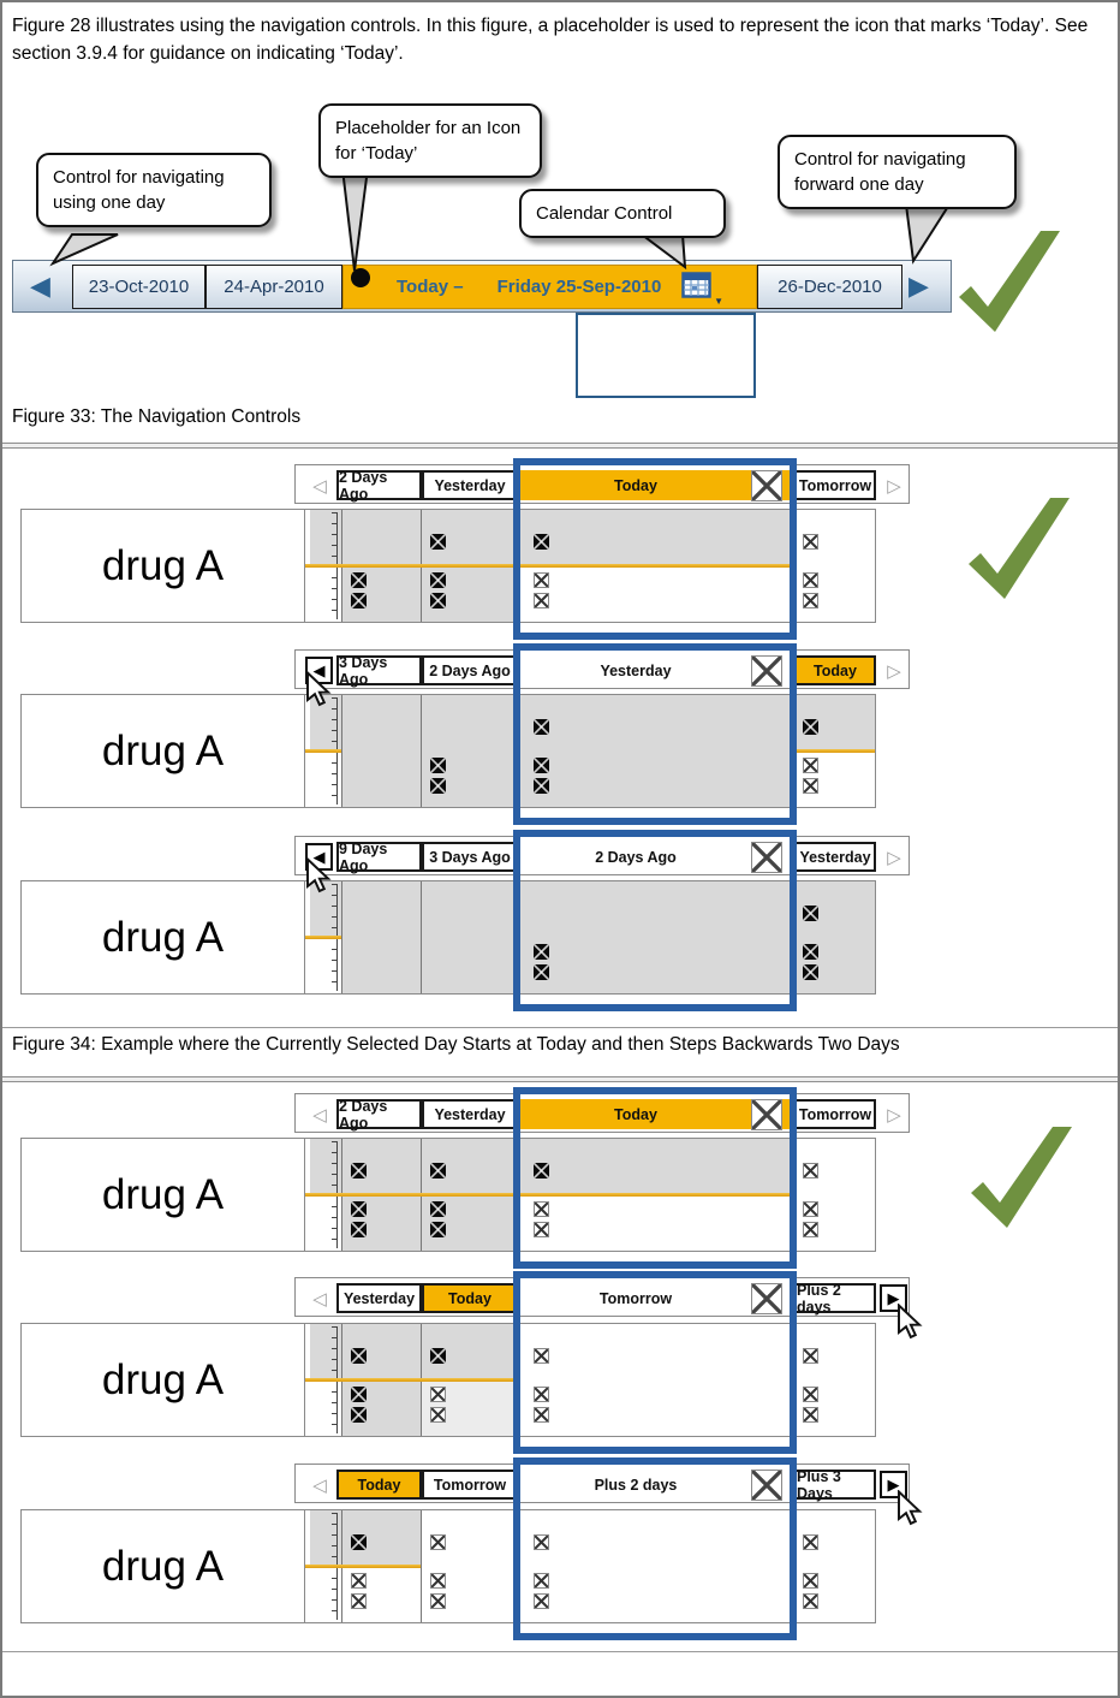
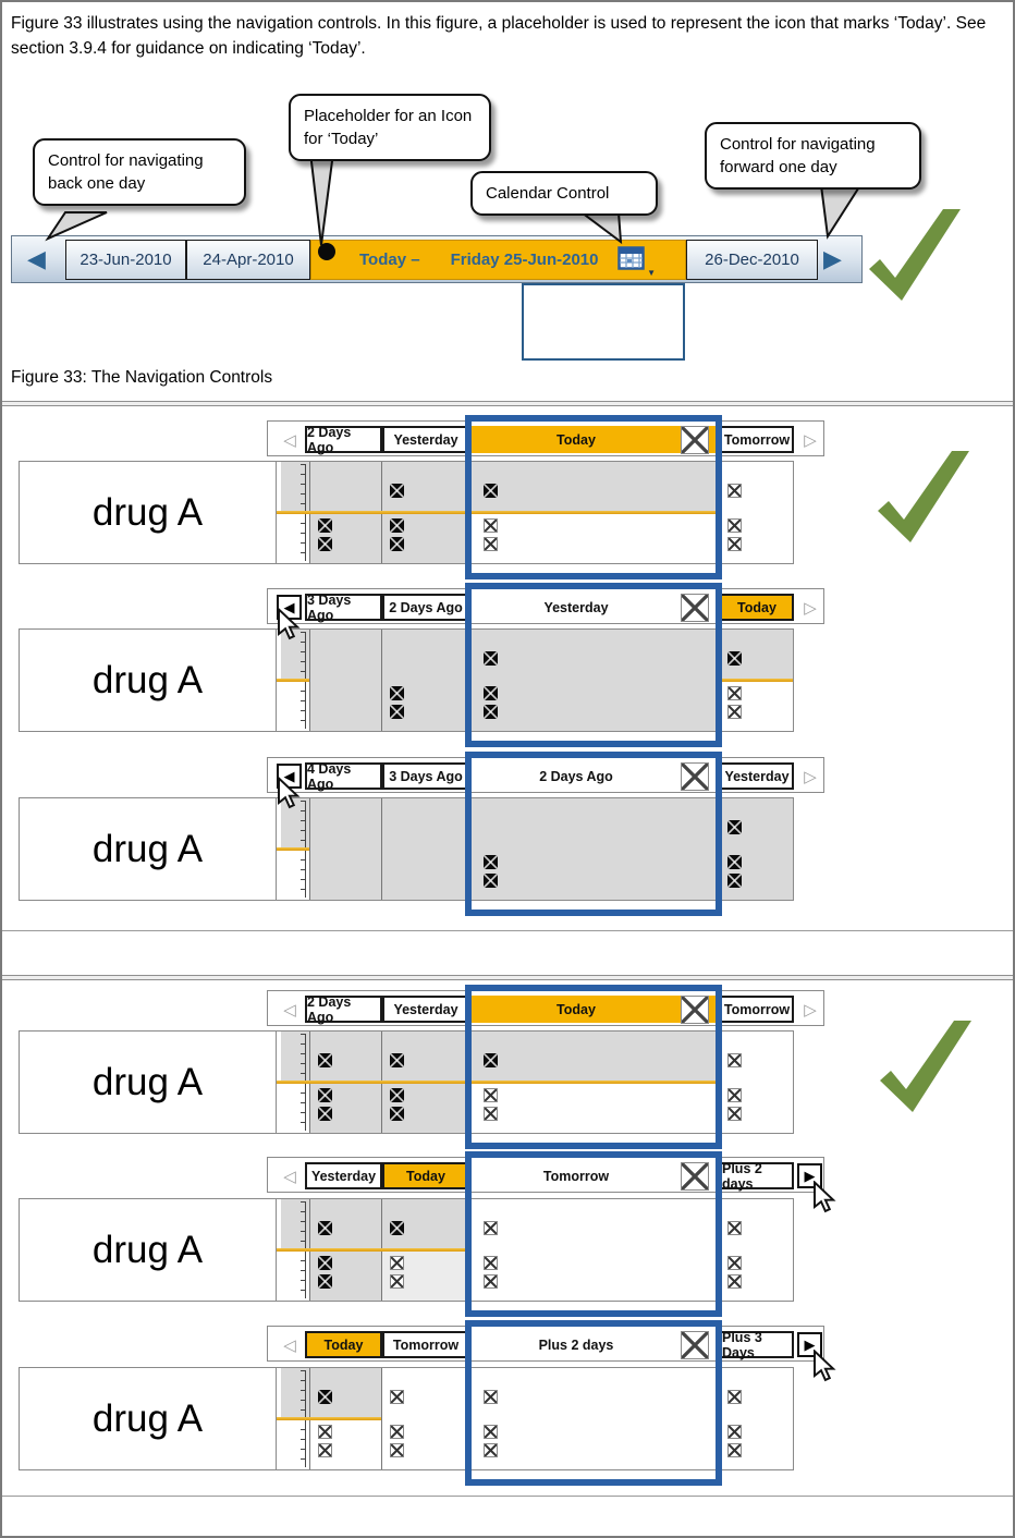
- Figure 28 illustrates using the navigation controls. In this figure, a placeholder is used to represent the icon that marks ‘Today’. See section 3.9.4 for guidance on indicating ‘Today’.
+ Figure 33 illustrates using the navigation controls. In this figure, a placeholder is used to represent the icon that marks ‘Today’. See section 3.9.4 for guidance on indicating ‘Today’.
- Control for navigating using one day
+ Control for navigating back one day
  Placeholder for an Icon for ‘Today’
  Calendar Control
  Control for navigating forward one day
  ◀
- 23-Oct-2010
+ 23-Jun-2010
  24-Apr-2010
  Today –
- Friday 25-Sep-2010
+ Friday 25-Jun-2010
  ▼
  26-Dec-2010
  ▶
  Figure 33: The Navigation Controls
  ◁
  2 Days Ago
  Yesterday
  Today
  Tomorrow
  ▷
  drug A
  ◀
  3 Days Ago
  2 Days Ago
  Yesterday
  Today
  ▷
  drug A
  ◀
- 9 Days Ago
+ 4 Days Ago
  3 Days Ago
  2 Days Ago
  Yesterday
  ▷
  drug A
- Figure 34: Example where the Currently Selected Day Starts at Today and then Steps Backwards Two Days
  ◁
  2 Days Ago
  Yesterday
  Today
  Tomorrow
  ▷
  drug A
  ◁
  Yesterday
  Today
  Tomorrow
  Plus 2 days
  ▶
  drug A
  ◁
  Today
  Tomorrow
  Plus 2 days
  Plus 3 Days
  ▶
  drug A
